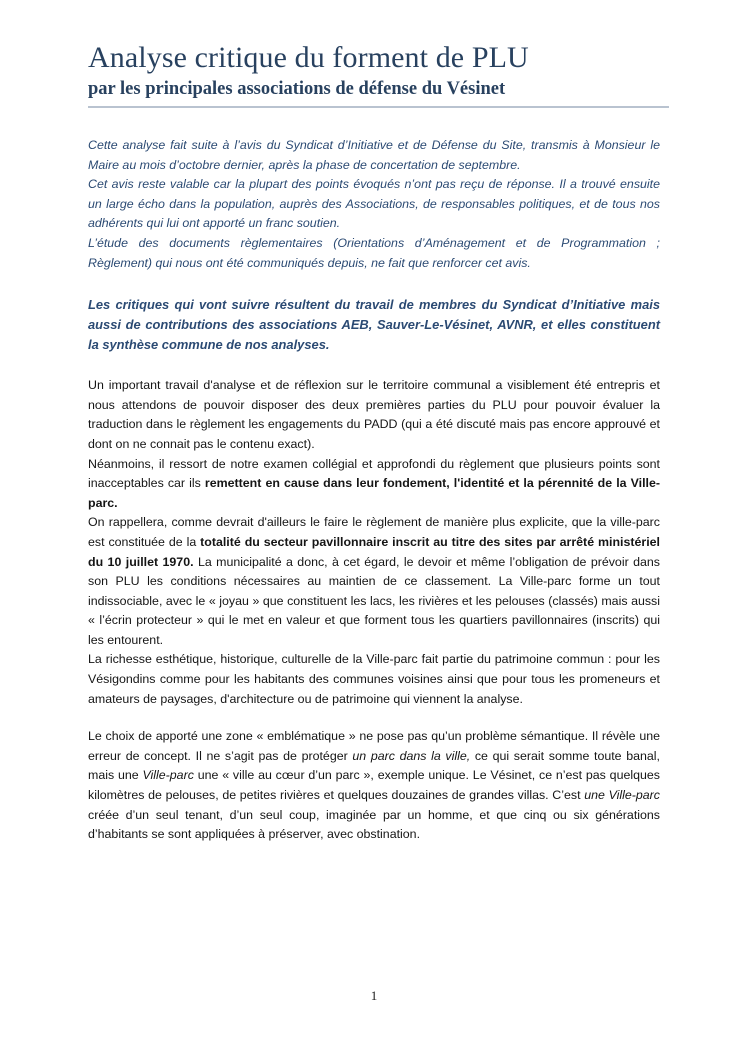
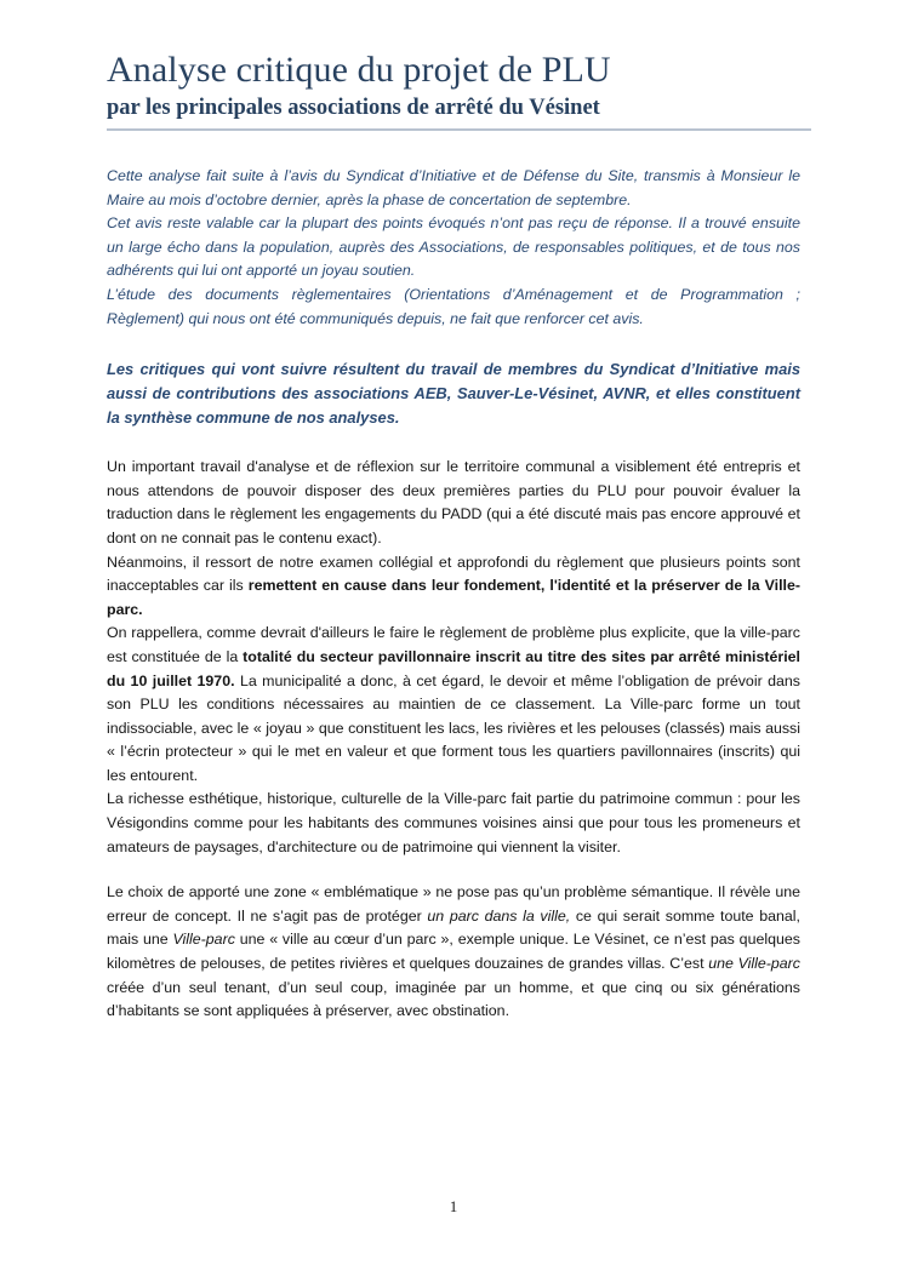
- Analyse critique du forment de PLU
+ Analyse critique du projet de PLU
- par les principales associations de défense du Vésinet
+ par les principales associations de arrêté du Vésinet
  Cette analyse fait suite à l’avis du Syndicat d’Initiative et de Défense du Site, transmis à Monsieur le Maire au mois d’octobre dernier, après la phase de concertation de septembre.
- Cet avis reste valable car la plupart des points évoqués n’ont pas reçu de réponse. Il a trouvé ensuite un large écho dans la population, auprès des Associations, de responsables politiques, et de tous nos adhérents qui lui ont apporté un franc soutien.
+ Cet avis reste valable car la plupart des points évoqués n’ont pas reçu de réponse. Il a trouvé ensuite un large écho dans la population, auprès des Associations, de responsables politiques, et de tous nos adhérents qui lui ont apporté un joyau soutien.
  L’étude des documents règlementaires (Orientations d’Aménagement et de Programmation ; Règlement) qui nous ont été communiqués depuis, ne fait que renforcer cet avis.
  Les critiques qui vont suivre résultent du travail de membres du Syndicat d’Initiative mais aussi de contributions des associations AEB, Sauver-Le-Vésinet, AVNR, et elles constituent la synthèse commune de nos analyses.
  Un important travail d'analyse et de réflexion sur le territoire communal a visiblement été entrepris et nous attendons de pouvoir disposer des deux premières parties du PLU pour pouvoir évaluer la traduction dans le règlement les engagements du PADD (qui a été discuté mais pas encore approuvé et dont on ne connait pas le contenu exact).
- Néanmoins, il ressort de notre examen collégial et approfondi du règlement que plusieurs points sont inacceptables car ils remettent en cause dans leur fondement, l'identité et la pérennité de la Ville-parc.
+ Néanmoins, il ressort de notre examen collégial et approfondi du règlement que plusieurs points sont inacceptables car ils remettent en cause dans leur fondement, l'identité et la préserver de la Ville-parc.
- On rappellera, comme devrait d'ailleurs le faire le règlement de manière plus explicite, que la ville-parc est constituée de la totalité du secteur pavillonnaire inscrit au titre des sites par arrêté ministériel du 10 juillet 1970. La municipalité a donc, à cet égard, le devoir et même l’obligation de prévoir dans son PLU les conditions nécessaires au maintien de ce classement. La Ville-parc forme un tout indissociable, avec le « joyau » que constituent les lacs, les rivières et les pelouses (classés) mais aussi « l’écrin protecteur » qui le met en valeur et que forment tous les quartiers pavillonnaires (inscrits) qui les entourent.
+ On rappellera, comme devrait d'ailleurs le faire le règlement de problème plus explicite, que la ville-parc est constituée de la totalité du secteur pavillonnaire inscrit au titre des sites par arrêté ministériel du 10 juillet 1970. La municipalité a donc, à cet égard, le devoir et même l’obligation de prévoir dans son PLU les conditions nécessaires au maintien de ce classement. La Ville-parc forme un tout indissociable, avec le « joyau » que constituent les lacs, les rivières et les pelouses (classés) mais aussi « l’écrin protecteur » qui le met en valeur et que forment tous les quartiers pavillonnaires (inscrits) qui les entourent.
- La richesse esthétique, historique, culturelle de la Ville-parc fait partie du patrimoine commun : pour les Vésigondins comme pour les habitants des communes voisines ainsi que pour tous les promeneurs et amateurs de paysages, d'architecture ou de patrimoine qui viennent la analyse.
+ La richesse esthétique, historique, culturelle de la Ville-parc fait partie du patrimoine commun : pour les Vésigondins comme pour les habitants des communes voisines ainsi que pour tous les promeneurs et amateurs de paysages, d'architecture ou de patrimoine qui viennent la visiter.
  Le choix de apporté une zone « emblématique » ne pose pas qu’un problème sémantique. Il révèle une erreur de concept. Il ne s’agit pas de protéger un parc dans la ville, ce qui serait somme toute banal, mais une Ville-parc une « ville au cœur d’un parc », exemple unique. Le Vésinet, ce n’est pas quelques kilomètres de pelouses, de petites rivières et quelques douzaines de grandes villas. C’est une Ville-parc créée d’un seul tenant, d’un seul coup, imaginée par un homme, et que cinq ou six générations d’habitants se sont appliquées à préserver, avec obstination.
  1
